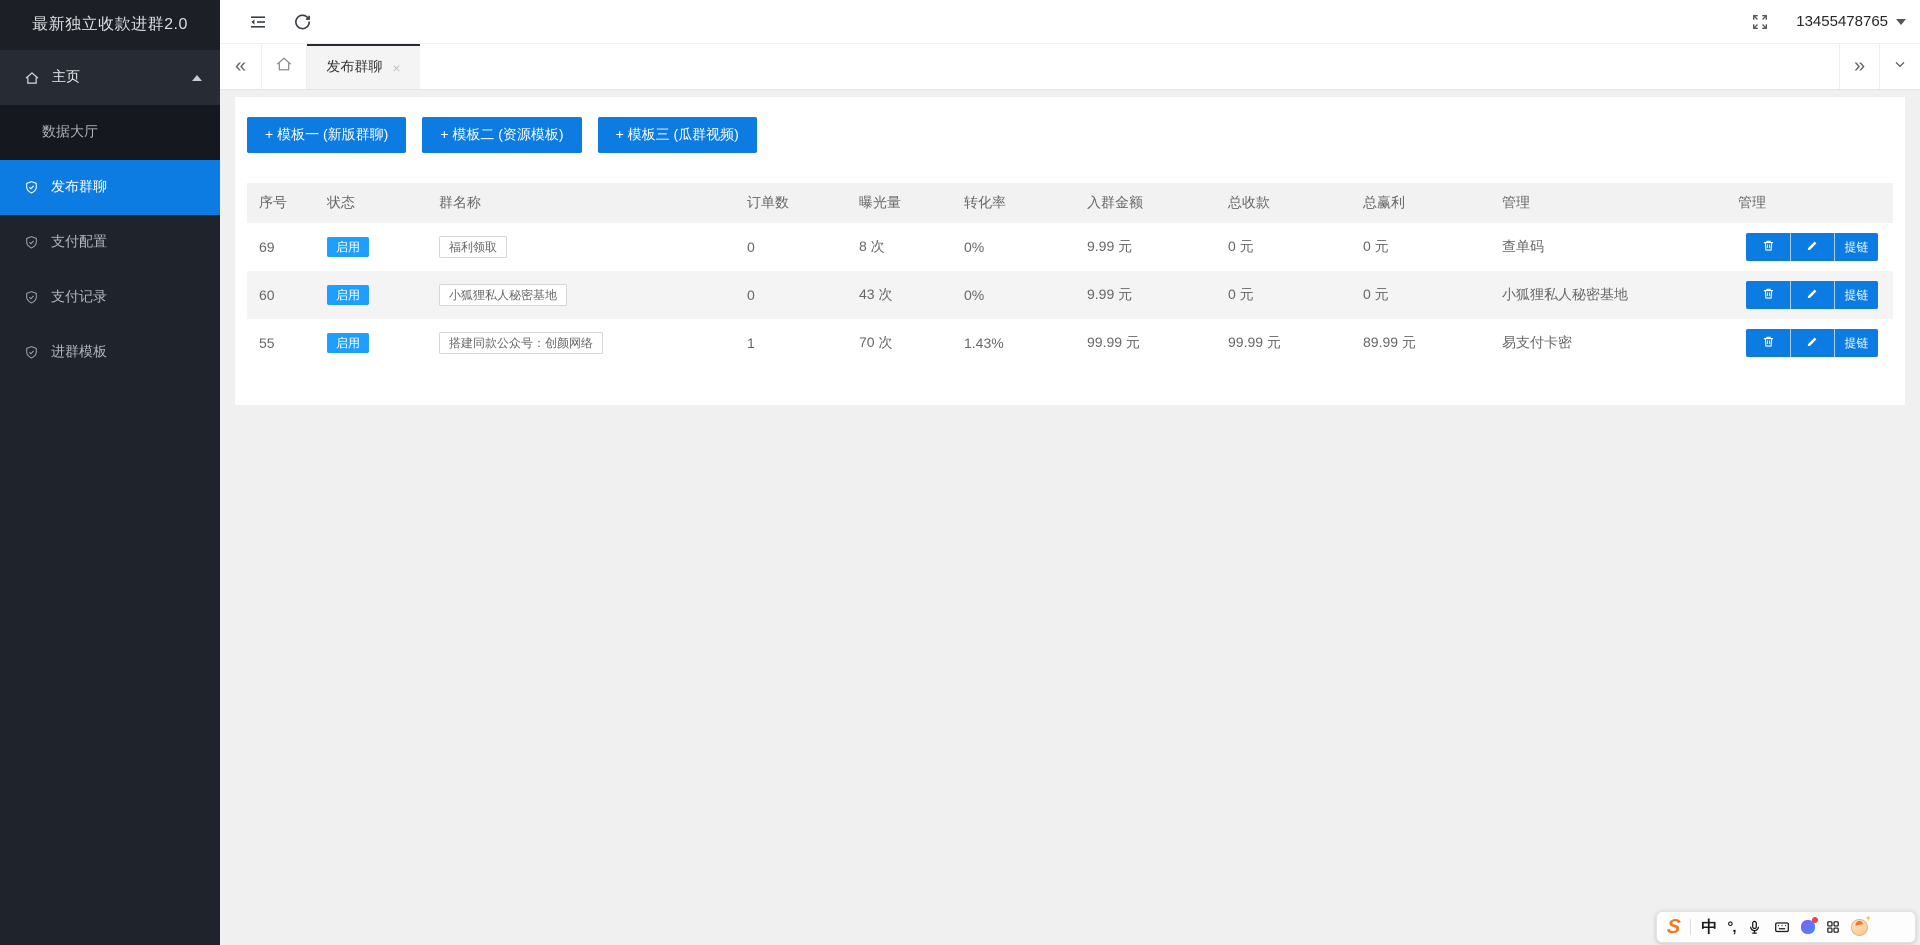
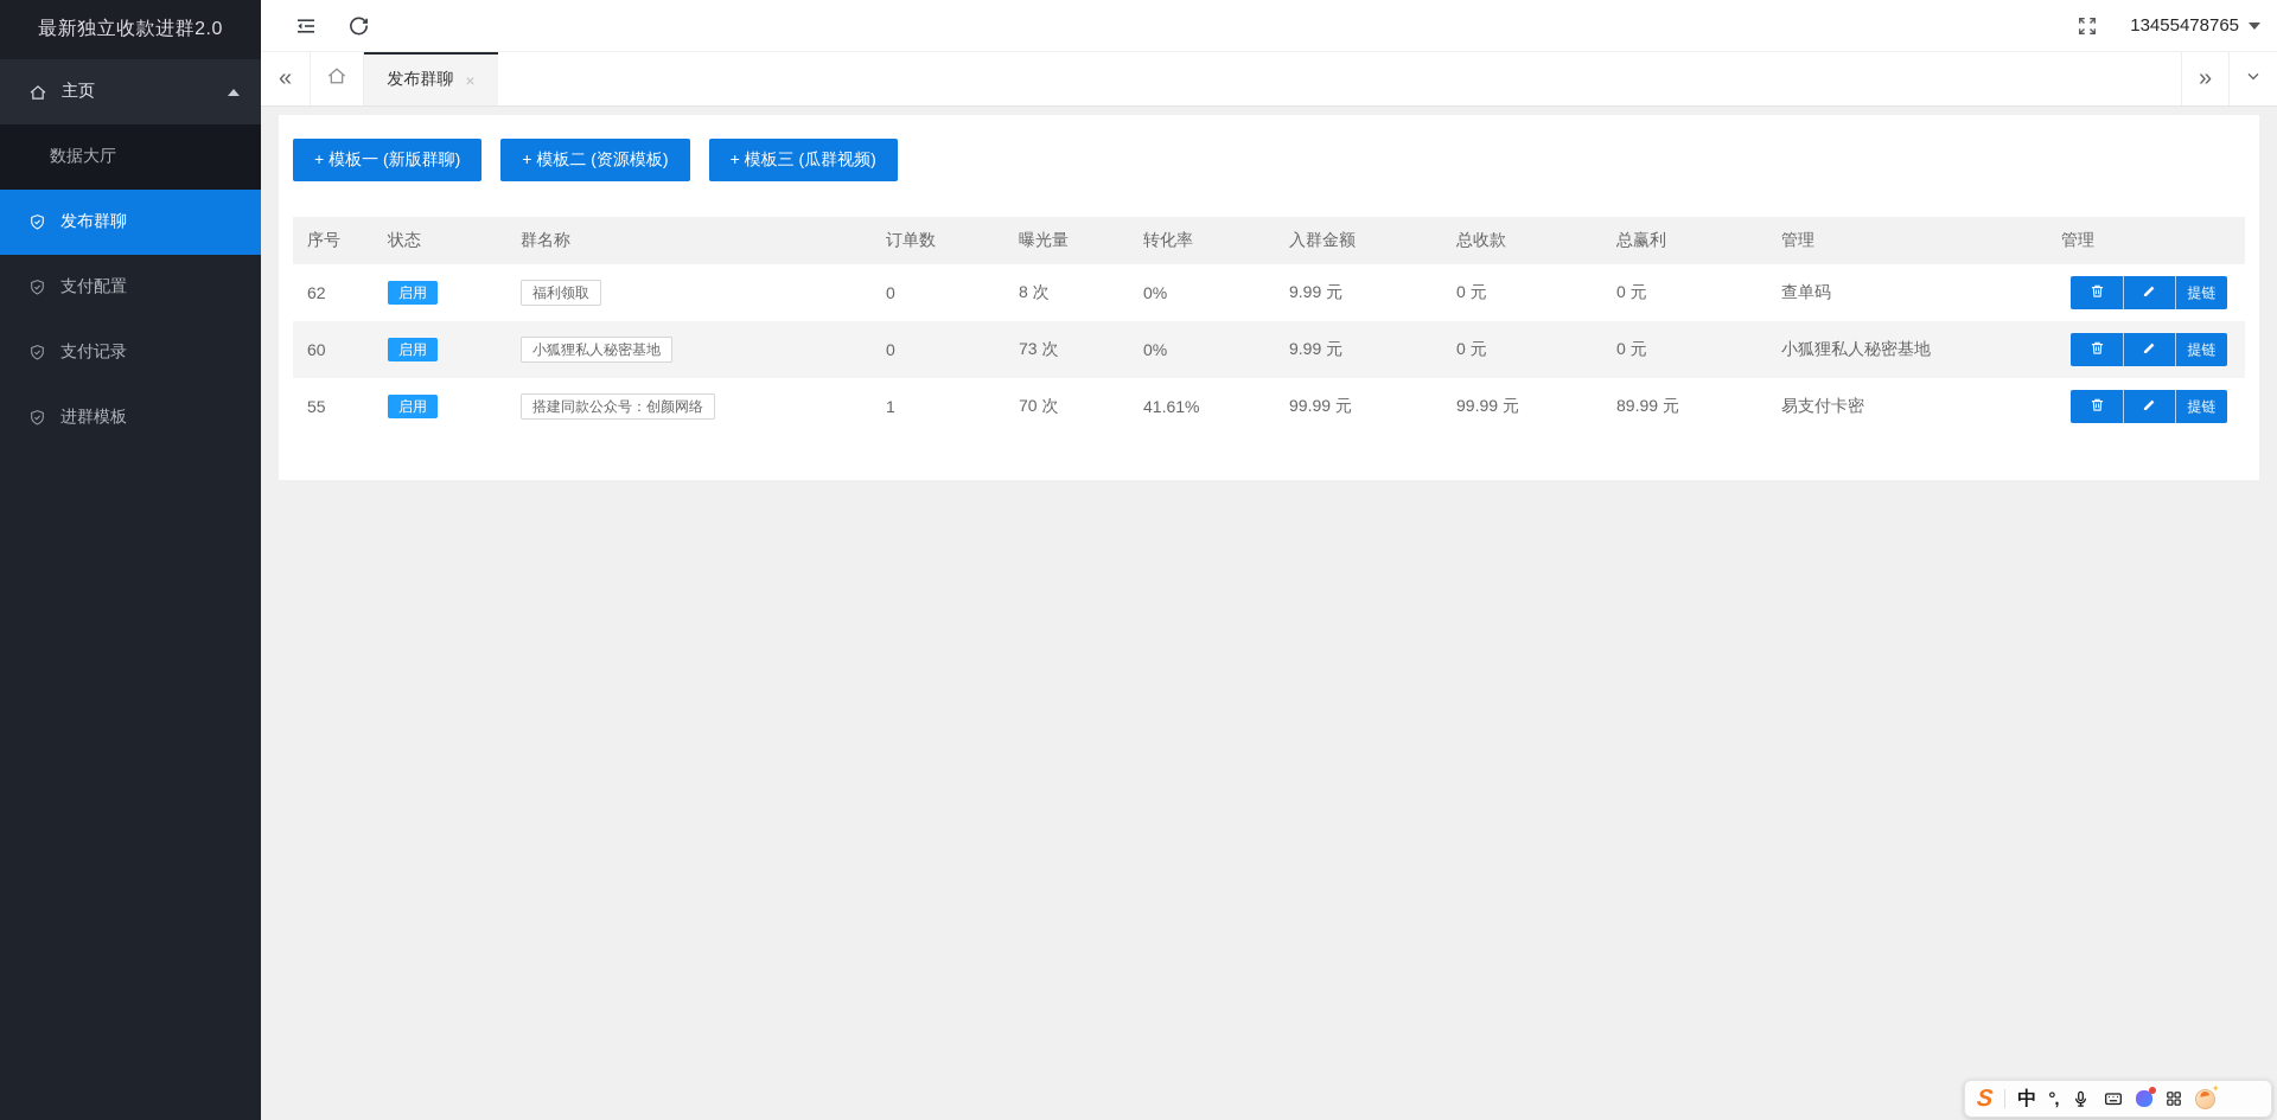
  最新独立收款进群2.0
  主页
  数据大厅
  发布群聊
  支付配置
  支付记录
  进群模板
  13455478765
  «
  发布群聊
  ×
  »
  + 模板一 (新版群聊)
  + 模板二 (资源模板)
  + 模板三 (瓜群视频)
  序号	状态	群名称	订单数	曝光量	转化率	入群金额	总收款	总赢利	管理	管理
- 69	启用	福利领取	0	8 次	0%	9.99 元	0 元	0 元	查单码	提链
+ 62	启用	福利领取	0	8 次	0%	9.99 元	0 元	0 元	查单码	提链
- 60	启用	小狐狸私人秘密基地	0	43 次	0%	9.99 元	0 元	0 元	小狐狸私人秘密基地	提链
+ 60	启用	小狐狸私人秘密基地	0	73 次	0%	9.99 元	0 元	0 元	小狐狸私人秘密基地	提链
- 55	启用	搭建同款公众号：创颜网络	1	70 次	1.43%	99.99 元	99.99 元	89.99 元	易支付卡密	提链
+ 55	启用	搭建同款公众号：创颜网络	1	70 次	41.61%	99.99 元	99.99 元	89.99 元	易支付卡密	提链
  中
  °,
